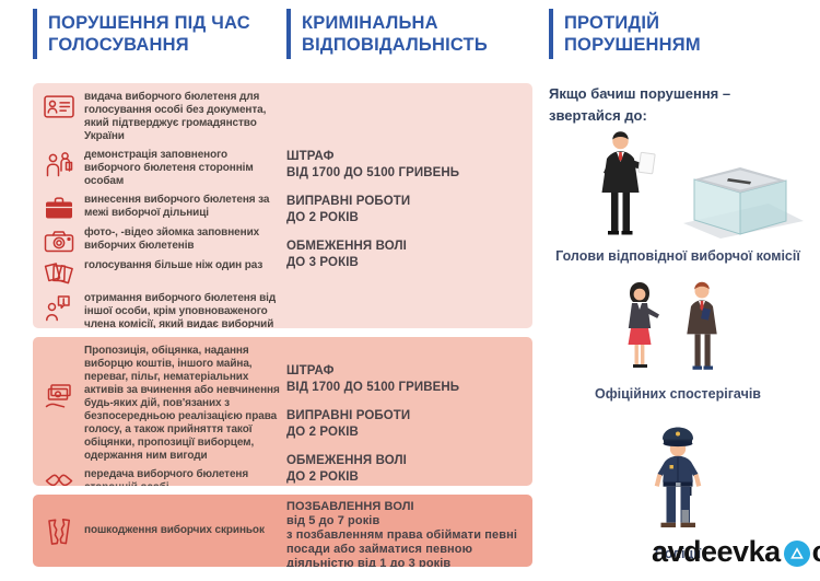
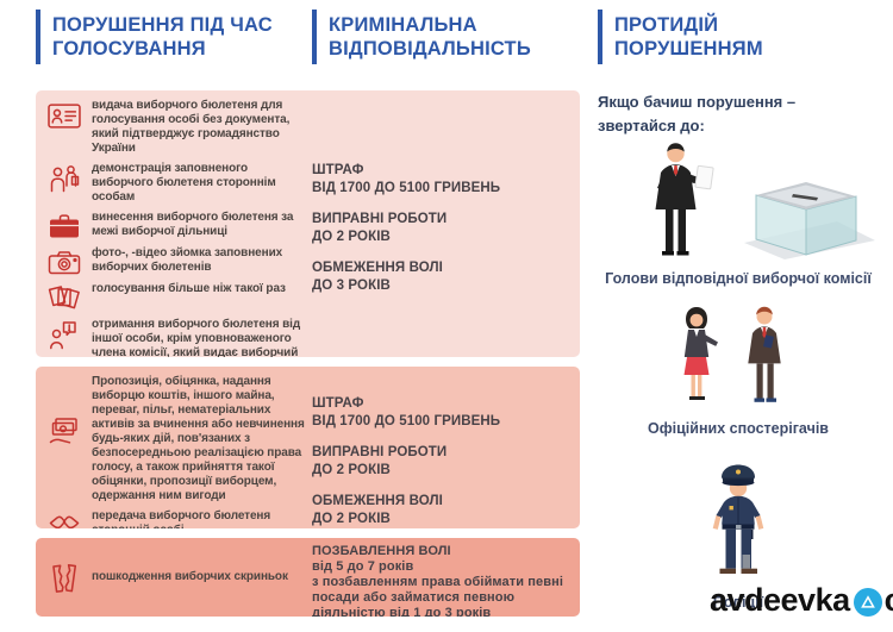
  ПОРУШЕННЯ ПІД ЧАС
  ГОЛОСУВАННЯ
  КРИМІНАЛЬНА
  ВІДПОВІДАЛЬНІСТЬ
  ПРОТИДІЙ
  ПОРУШЕННЯМ
  видача виборчого бюлетеня для голосування особі без документа, який підтверджує громадянство України
  демонстрація заповненого виборчого бюлетеня стороннім особам
  винесення виборчого бюлетеня за межі виборчої дільниці
  фото-, -відео зйомка заповнених виборчих бюлетенів
- голосування більше ніж один раз
+ голосування більше ніж такої раз
  отримання виборчого бюлетеня від іншої особи, крім уповноваженого члена комісії, який видає виборчий
  ШТРАФ
  ВІД 1700 ДО 5100 ГРИВЕНЬ
  ВИПРАВНІ РОБОТИ
  ДО 2 РОКІВ
  ОБМЕЖЕННЯ ВОЛІ
  ДО 3 РОКІВ
  Пропозиція, обіцянка, надання виборцю коштів, іншого майна, переваг, пільг, нематеріальних активів за вчинення або невчинення будь-яких дій, пов'язаних з безпосередньою реалізацією права голосу, а також прийняття такої обіцянки, пропозиції виборцем, одержання ним вигоди
  ШТРАФ
  ВІД 1700 ДО 5100 ГРИВЕНЬ
  ВИПРАВНІ РОБОТИ
  ДО 2 РОКІВ
  ОБМЕЖЕННЯ ВОЛІ
  ДО 2 РОКІВ
  пошкодження виборчих скриньок
  ПОЗБАВЛЕННЯ ВОЛІ
  від 5 до 7 років
  з позбавленням права обіймати певні
  посади або займатися певною
  діяльністю від 1 до 3 років
  Якщо бачиш порушення –
  звертайся до:
  Голови відповідної виборчої комісії
  Офіційних спостерігачів
  Поліції
  avdeevka
